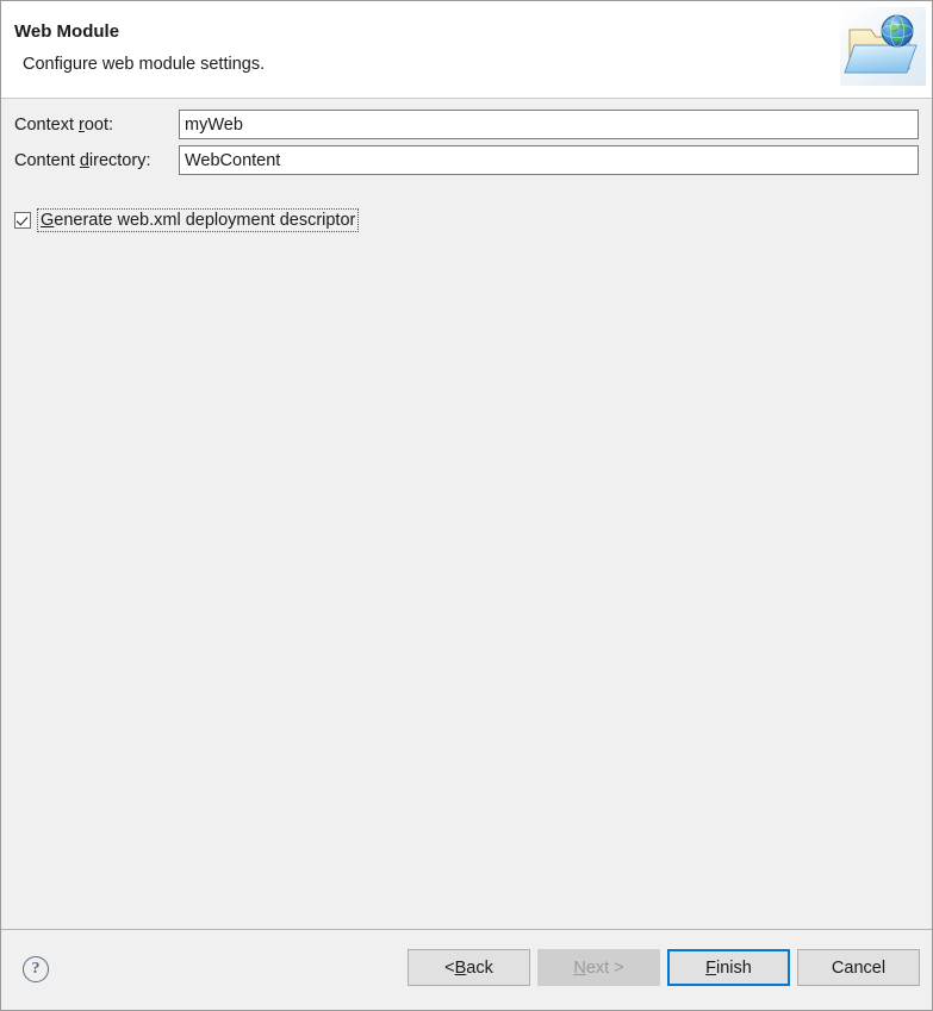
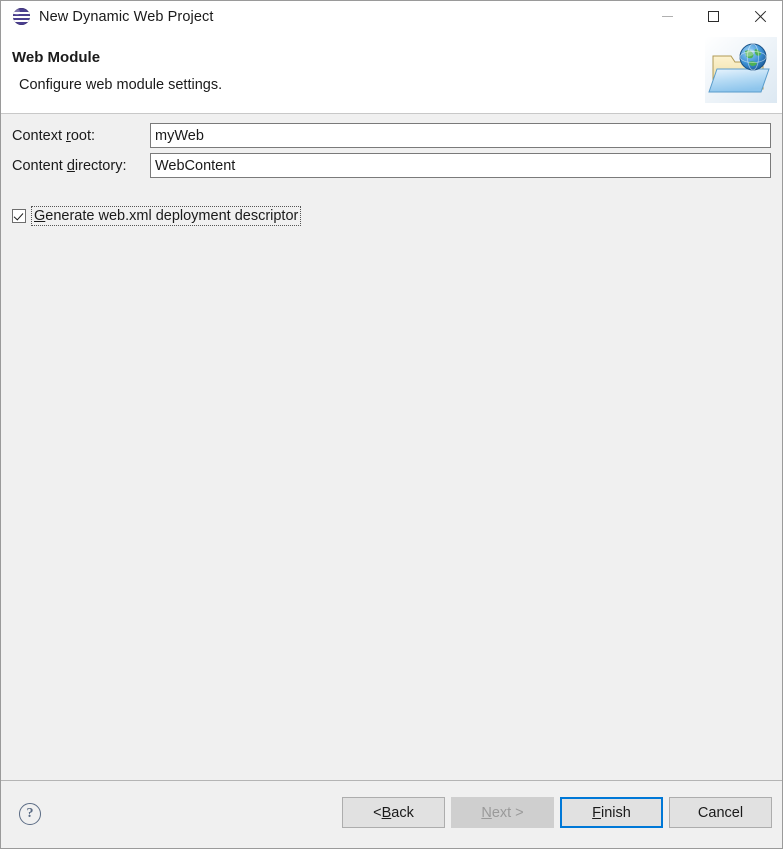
+ New Dynamic Web Project
  Web Module
  Configure web module settings.
  Context root:
  myWeb
  Content directory:
  WebContent
  Generate web.xml deployment descriptor
  ?
  <
  B
  ack
  N
  ext >
  F
  inish
  Cancel
